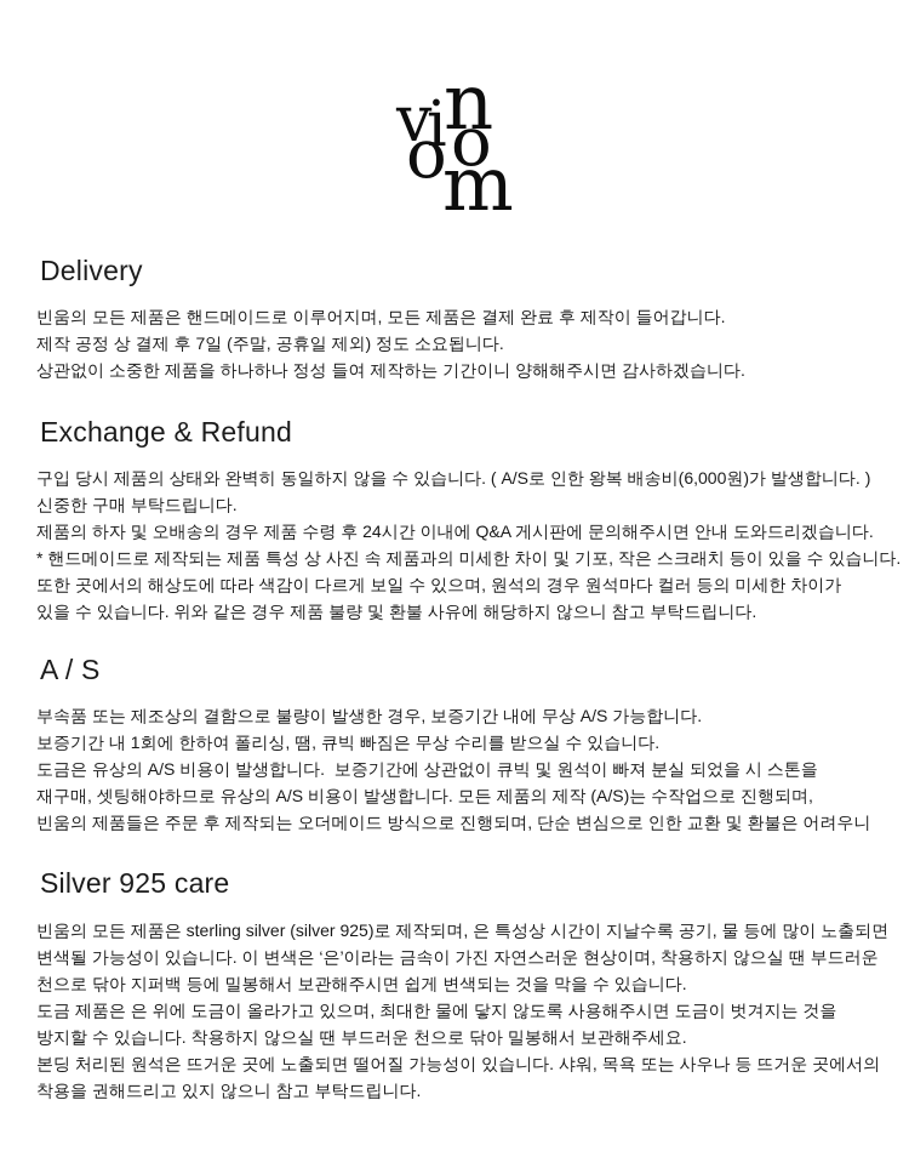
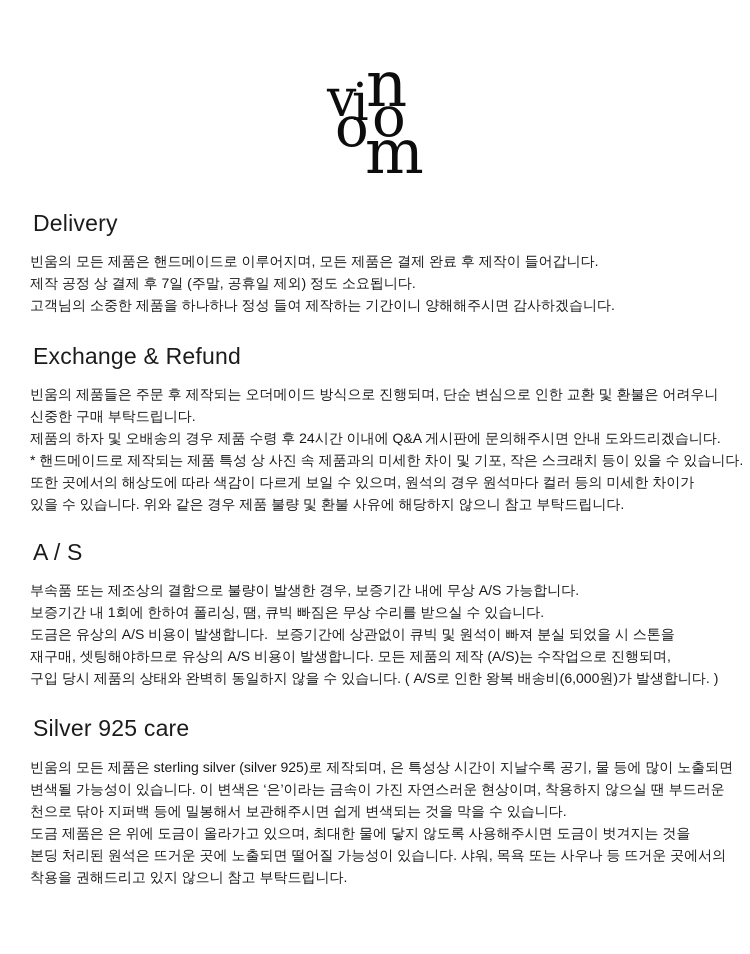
  v
  i
  n
  o
  o
  m
  Delivery
  빈움의 모든 제품은 핸드메이드로 이루어지며, 모든 제품은 결제 완료 후 제작이 들어갑니다.
  제작 공정 상 결제 후 7일 (주말, 공휴일 제외) 정도 소요됩니다.
- 상관없이 소중한 제품을 하나하나 정성 들여 제작하는 기간이니 양해해주시면 감사하겠습니다.
+ 고객님의 소중한 제품을 하나하나 정성 들여 제작하는 기간이니 양해해주시면 감사하겠습니다.
  Exchange & Refund
- 구입 당시 제품의 상태와 완벽히 동일하지 않을 수 있습니다. ( A/S로 인한 왕복 배송비(6,000원)가 발생합니다. )
+ 빈움의 제품들은 주문 후 제작되는 오더메이드 방식으로 진행되며, 단순 변심으로 인한 교환 및 환불은 어려우니
  신중한 구매 부탁드립니다.
  제품의 하자 및 오배송의 경우 제품 수령 후 24시간 이내에 Q&A 게시판에 문의해주시면 안내 도와드리겠습니다.
  * 핸드메이드로 제작되는 제품 특성 상 사진 속 제품과의 미세한 차이 및 기포, 작은 스크래치 등이 있을 수 있습니다.
  또한 곳에서의 해상도에 따라 색감이 다르게 보일 수 있으며, 원석의 경우 원석마다 컬러 등의 미세한 차이가
  있을 수 있습니다. 위와 같은 경우 제품 불량 및 환불 사유에 해당하지 않으니 참고 부탁드립니다.
  A / S
  부속품 또는 제조상의 결함으로 불량이 발생한 경우, 보증기간 내에 무상 A/S 가능합니다.
  보증기간 내 1회에 한하여 폴리싱, 땜, 큐빅 빠짐은 무상 수리를 받으실 수 있습니다.
  도금은 유상의 A/S 비용이 발생합니다. 보증기간에 상관없이 큐빅 및 원석이 빠져 분실 되었을 시 스톤을
  재구매, 셋팅해야하므로 유상의 A/S 비용이 발생합니다. 모든 제품의 제작 (A/S)는 수작업으로 진행되며,
- 빈움의 제품들은 주문 후 제작되는 오더메이드 방식으로 진행되며, 단순 변심으로 인한 교환 및 환불은 어려우니
+ 구입 당시 제품의 상태와 완벽히 동일하지 않을 수 있습니다. ( A/S로 인한 왕복 배송비(6,000원)가 발생합니다. )
  Silver 925 care
  빈움의 모든 제품은 sterling silver (silver 925)로 제작되며, 은 특성상 시간이 지날수록 공기, 물 등에 많이 노출되면
  변색될 가능성이 있습니다. 이 변색은 ‘은’이라는 금속이 가진 자연스러운 현상이며, 착용하지 않으실 땐 부드러운
  천으로 닦아 지퍼백 등에 밀봉해서 보관해주시면 쉽게 변색되는 것을 막을 수 있습니다.
  도금 제품은 은 위에 도금이 올라가고 있으며, 최대한 물에 닿지 않도록 사용해주시면 도금이 벗겨지는 것을
- 방지할 수 있습니다. 착용하지 않으실 땐 부드러운 천으로 닦아 밀봉해서 보관해주세요.
  본딩 처리된 원석은 뜨거운 곳에 노출되면 떨어질 가능성이 있습니다. 샤워, 목욕 또는 사우나 등 뜨거운 곳에서의
  착용을 권해드리고 있지 않으니 참고 부탁드립니다.
